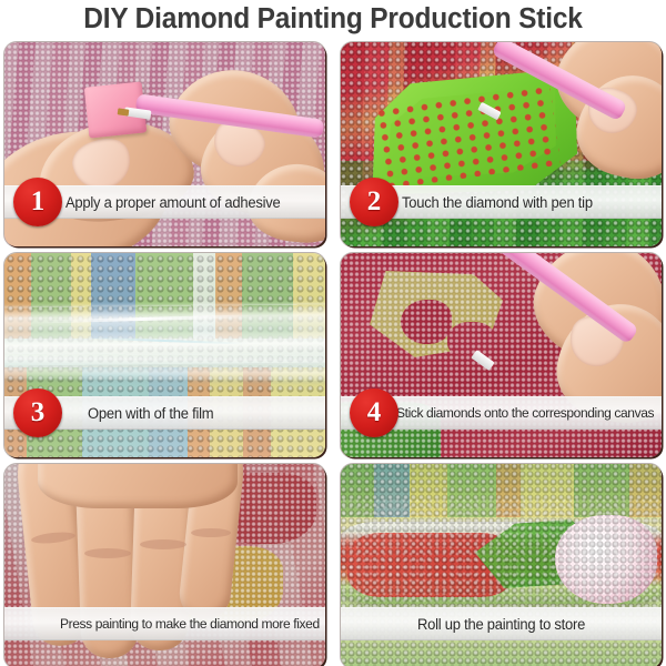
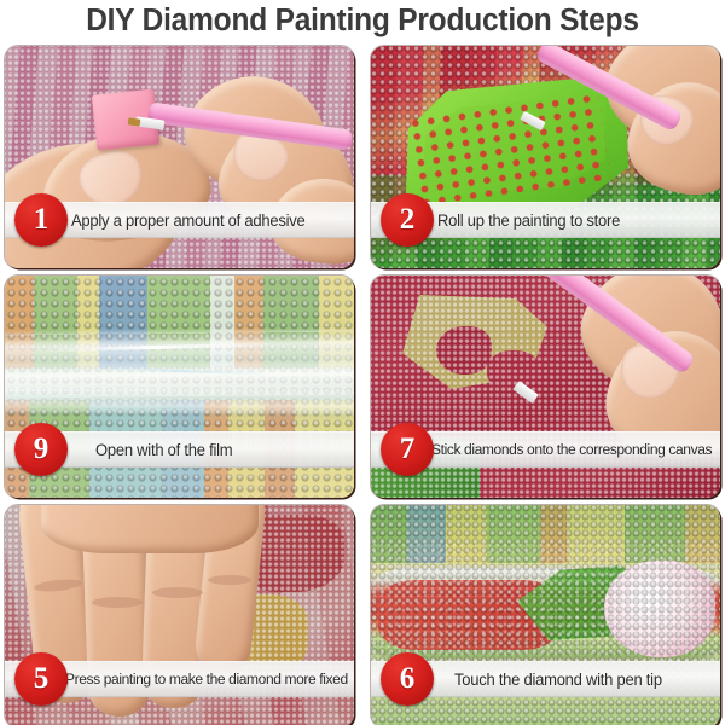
- DIY Diamond Painting Production Stick
+ DIY Diamond Painting Production Steps
  Apply a proper amount of adhesive
  1
- Touch the diamond with pen tip
+ Roll up the painting to store
  2
  Open with of the film
- 3
+ 9
  Stick diamonds onto the corresponding canvas
- 4
+ 7
  Press painting to make the diamond more fixed
+ 5
- Roll up the painting to store
+ Touch the diamond with pen tip
+ 6
